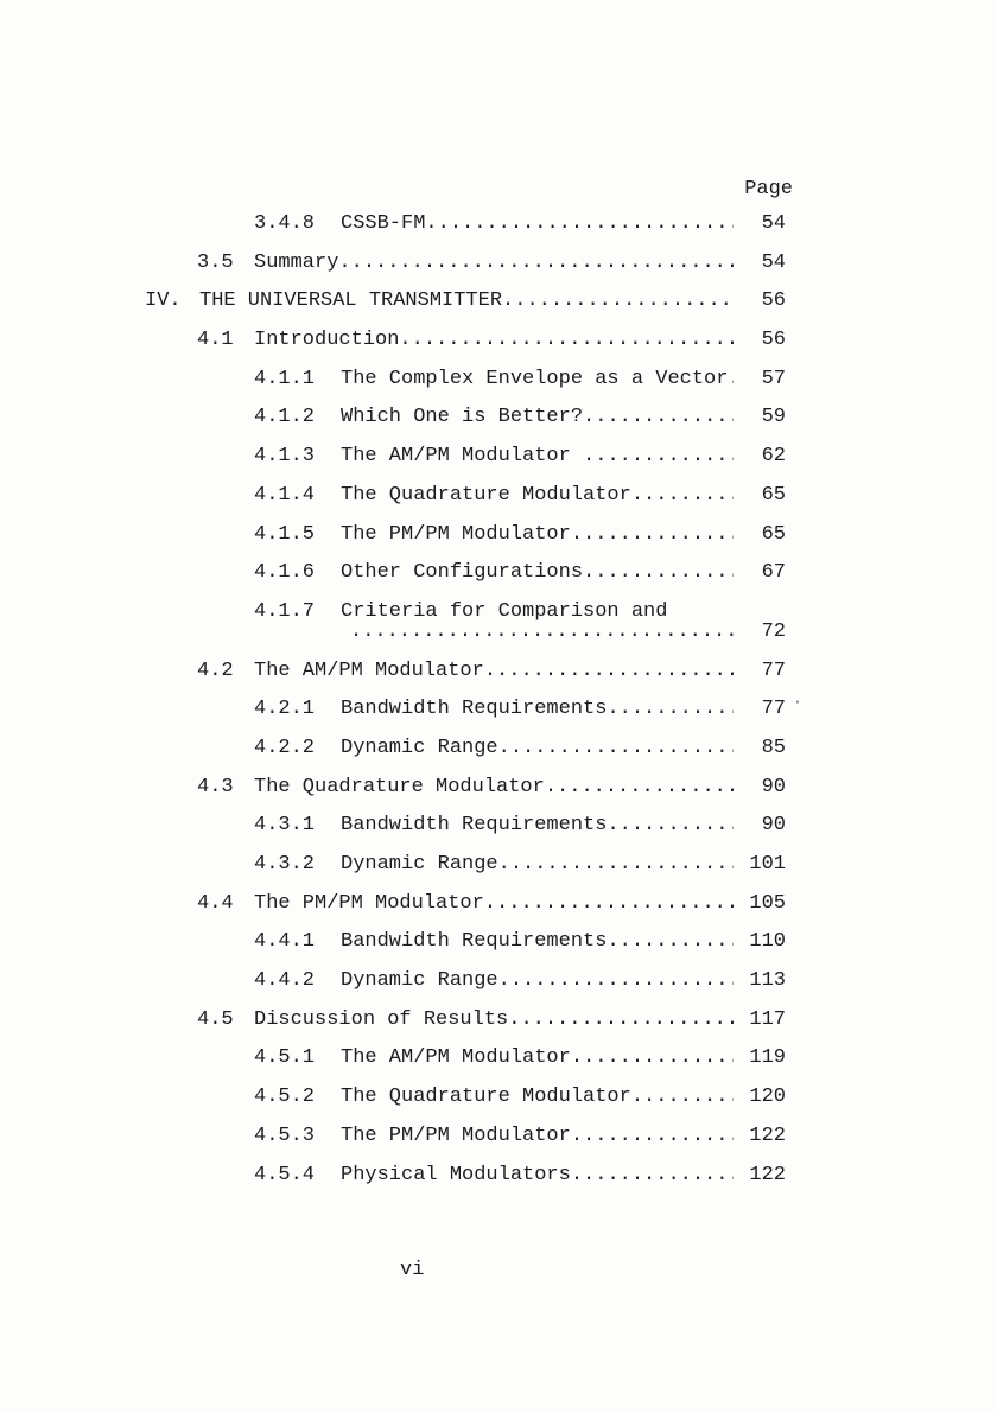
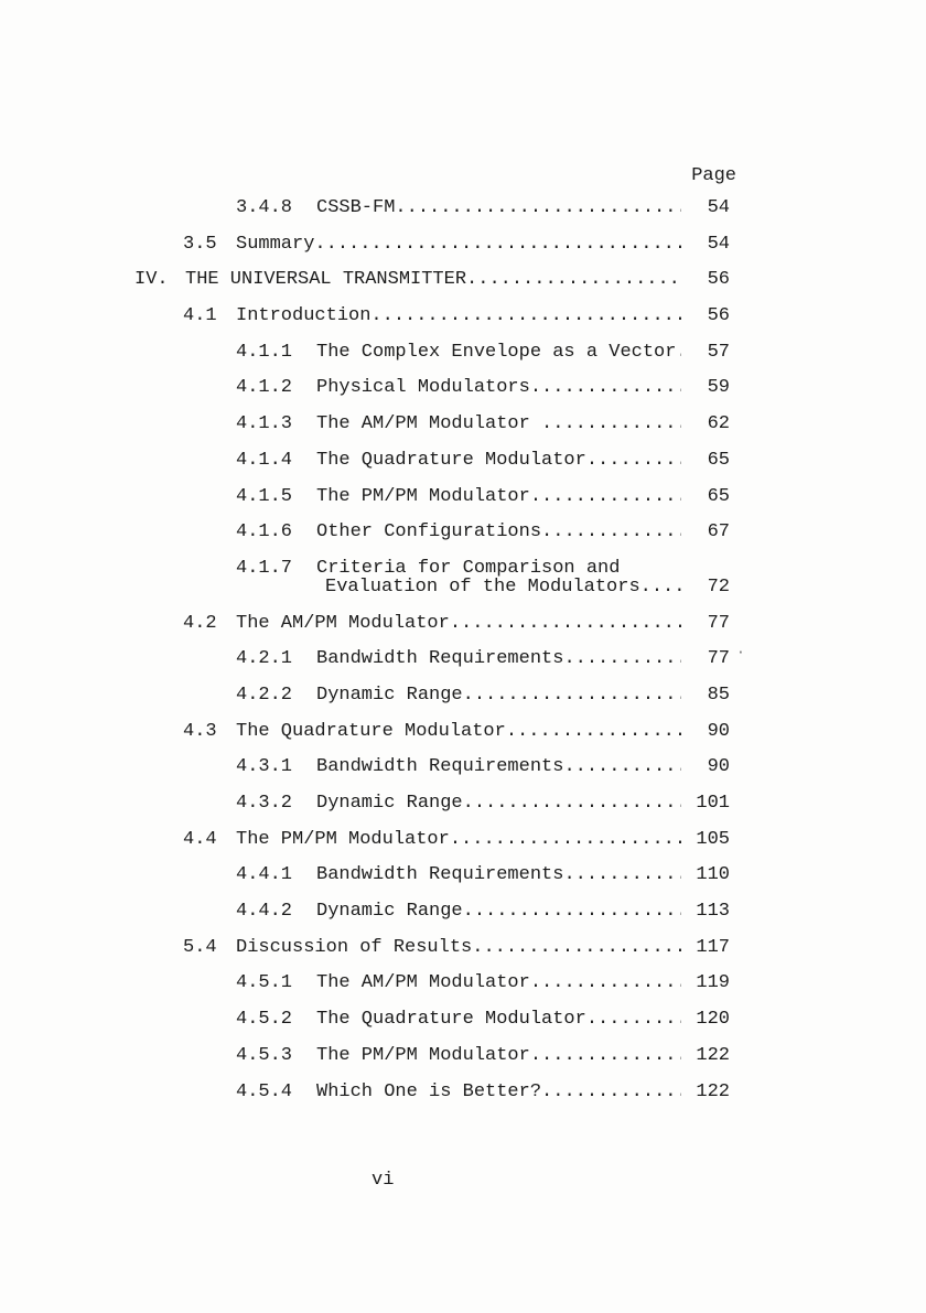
  Page
  3.4.8
  CSSB-FM
  54
  3.5
  Summary
  54
  IV.
  THE UNIVERSAL TRANSMITTER
  56
  4.1
  Introduction
  56
  4.1.1
  The Complex Envelope as a Vector
  57
  4.1.2
- Which One is Better?
+ Physical Modulators
  59
  4.1.3
  The AM/PM Modulator
  62
  4.1.4
  The Quadrature Modulator
  65
  4.1.5
  The PM/PM Modulator
  65
  4.1.6
  Other Configurations
  67
  4.1.7
  Criteria for Comparison and
+ Evaluation of the Modulators
  72
  4.2
  The AM/PM Modulator
  77
  4.2.1
  Bandwidth Requirements
  77
  4.2.2
  Dynamic Range
  85
  4.3
  The Quadrature Modulator
  90
  4.3.1
  Bandwidth Requirements
  90
  4.3.2
  Dynamic Range
  101
  4.4
  The PM/PM Modulator
  105
  4.4.1
  Bandwidth Requirements
  110
  4.4.2
  Dynamic Range
  113
- 4.5
+ 5.4
  Discussion of Results
  117
  4.5.1
  The AM/PM Modulator
  119
  4.5.2
  The Quadrature Modulator
  120
  4.5.3
  The PM/PM Modulator
  122
  4.5.4
- Physical Modulators
+ Which One is Better?
  122
  vi
  ·
